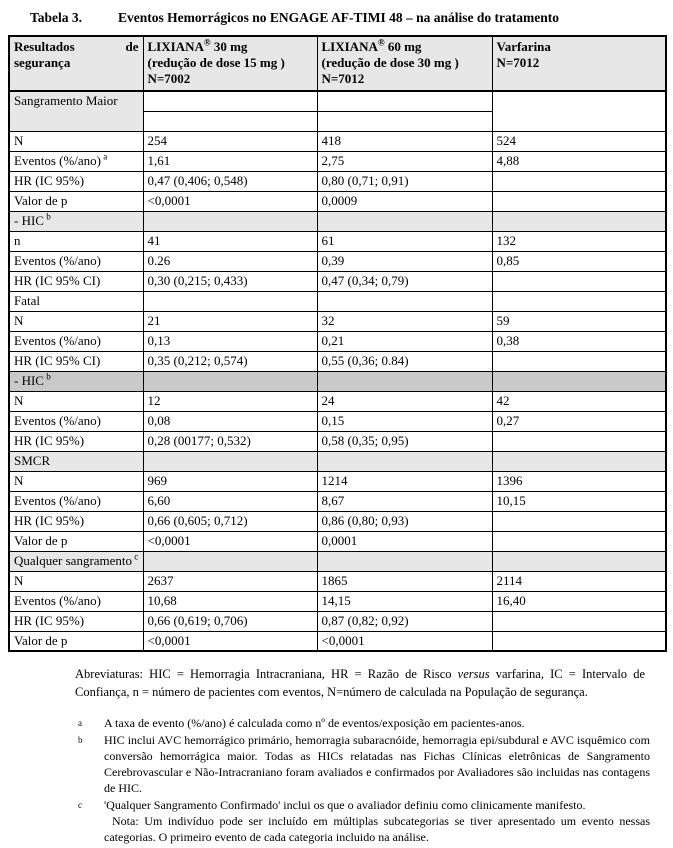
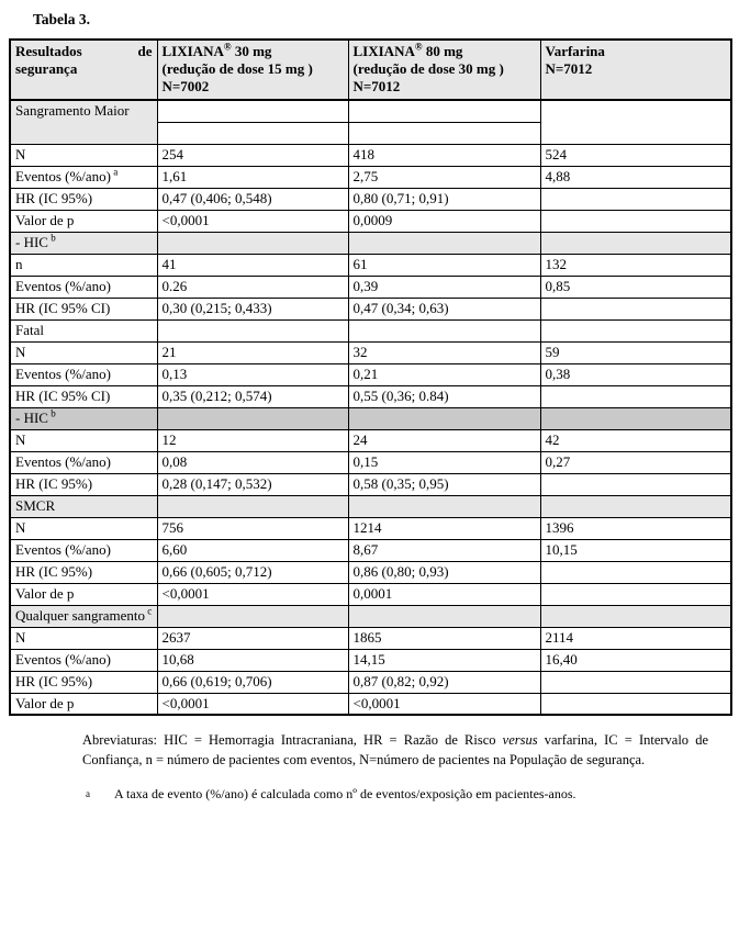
  Tabela 3.
- Eventos Hemorrágicos no ENGAGE AF-TIMI 48 – na análise do tratamento
- Resultados desegurança	LIXIANA® 30 mg(redução de dose 15 mg )N=7002	LIXIANA® 60 mg(redução de dose 30 mg )N=7012	VarfarinaN=7012
+ Resultados desegurança	LIXIANA® 30 mg(redução de dose 15 mg )N=7002	LIXIANA® 80 mg(redução de dose 30 mg )N=7012	VarfarinaN=7012
  Sangramento Maior
  N	254	418	524
  Eventos (%/ano) a	1,61	2,75	4,88
  HR (IC 95%)	0,47 (0,406; 0,548)	0,80 (0,71; 0,91)
  Valor de p	<0,0001	0,0009
  - HIC b
  n	41	61	132
  Eventos (%/ano)	0.26	0,39	0,85
- HR (IC 95% CI)	0,30 (0,215; 0,433)	0,47 (0,34; 0,79)
+ HR (IC 95% CI)	0,30 (0,215; 0,433)	0,47 (0,34; 0,63)
  Fatal
  N	21	32	59
  Eventos (%/ano)	0,13	0,21	0,38
  HR (IC 95% CI)	0,35 (0,212; 0,574)	0,55 (0,36; 0.84)
  - HIC b
  N	12	24	42
  Eventos (%/ano)	0,08	0,15	0,27
- HR (IC 95%)	0,28 (00177; 0,532)	0,58 (0,35; 0,95)
+ HR (IC 95%)	0,28 (0,147; 0,532)	0,58 (0,35; 0,95)
  SMCR
- N	969	1214	1396
+ N	756	1214	1396
  Eventos (%/ano)	6,60	8,67	10,15
  HR (IC 95%)	0,66 (0,605; 0,712)	0,86 (0,80; 0,93)
  Valor de p	<0,0001	0,0001
  Qualquer sangramento c
  N	2637	1865	2114
  Eventos (%/ano)	10,68	14,15	16,40
  HR (IC 95%)	0,66 (0,619; 0,706)	0,87 (0,82; 0,92)
  Valor de p	<0,0001	<0,0001
- Abreviaturas: HIC = Hemorragia Intracraniana, HR = Razão de Risco versus varfarina, IC = Intervalo de Confiança, n = número de pacientes com eventos, N=número de calculada na População de segurança.
+ Abreviaturas: HIC = Hemorragia Intracraniana, HR = Razão de Risco versus varfarina, IC = Intervalo de Confiança, n = número de pacientes com eventos, N=número de pacientes na População de segurança.
  a
  A taxa de evento (%/ano) é calculada como nº de eventos/exposição em pacientes-anos.
- b
- HIC inclui AVC hemorrágico primário, hemorragia subaracnóide, hemorragia epi/subdural e AVC isquêmico com conversão hemorrágica maior. Todas as HICs relatadas nas Fichas Clínicas eletrônicas de Sangramento Cerebrovascular e Não-Intracraniano foram avaliados e confirmados por Avaliadores são incluidas nas contagens de HIC.
- c
- 'Qualquer Sangramento Confirmado' inclui os que o avaliador definiu como clinicamente manifesto.
- Nota: Um indivíduo pode ser incluído em múltiplas subcategorias se tiver apresentado um evento nessas categorias. O primeiro evento de cada categoria incluido na análise.
